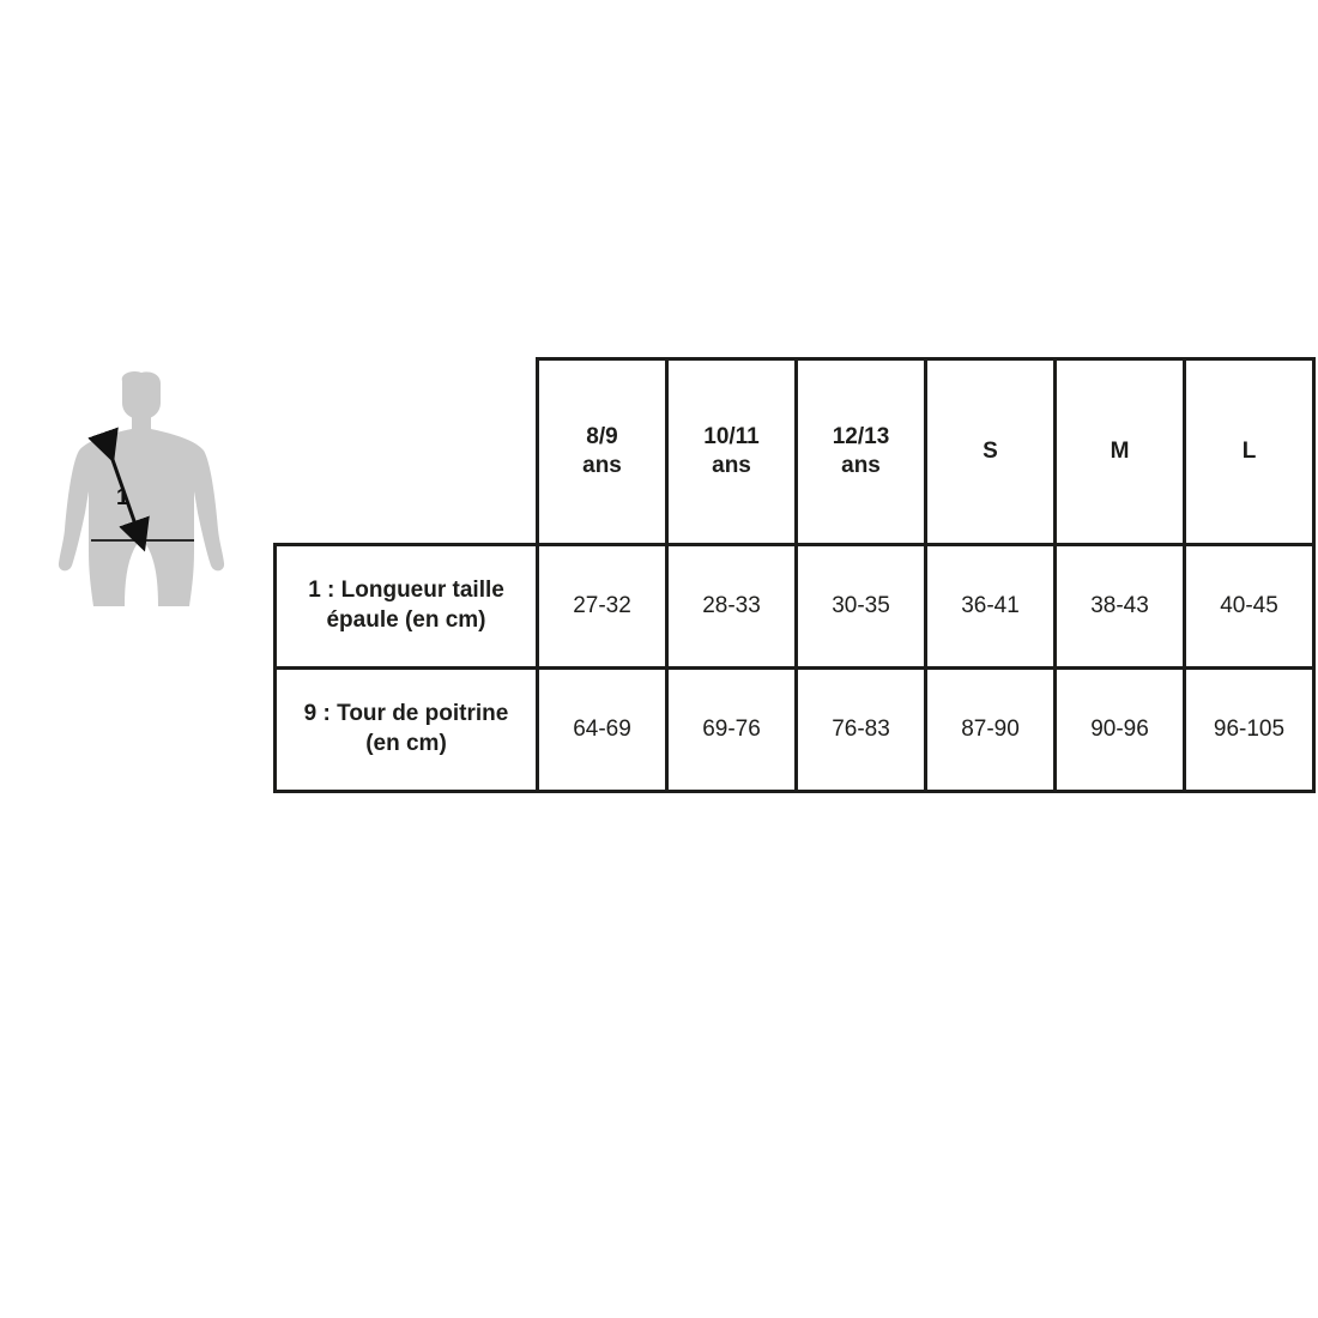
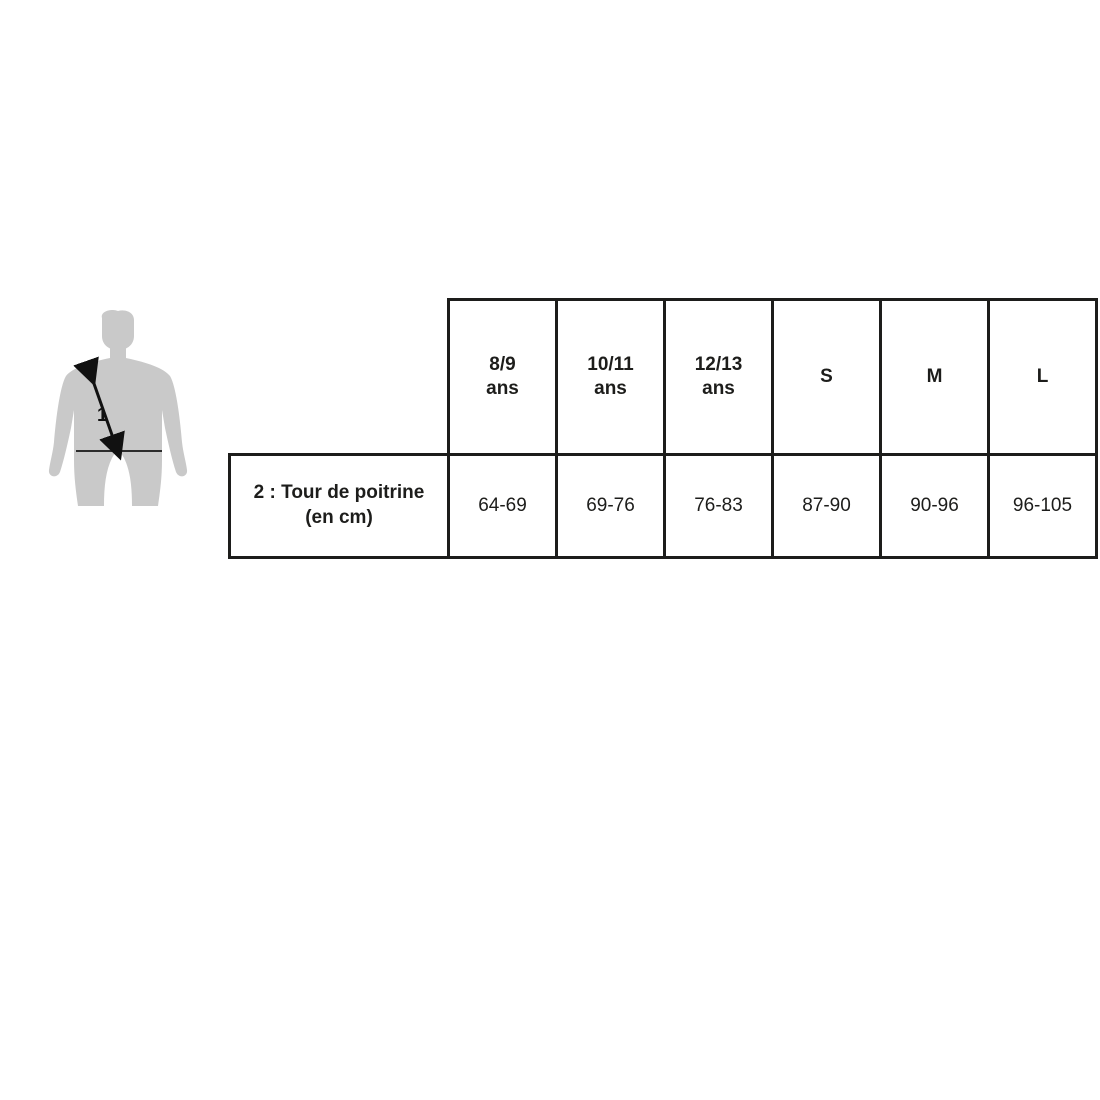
  1
  	8/9 ans	10/11 ans	12/13 ans	S	M	L
- 1 : Longueur taille épaule (en cm)	27-32	28-33	30-35	36-41	38-43	40-45
- 9 : Tour de poitrine (en cm)	64-69	69-76	76-83	87-90	90-96	96-105
+ 2 : Tour de poitrine (en cm)	64-69	69-76	76-83	87-90	90-96	96-105
